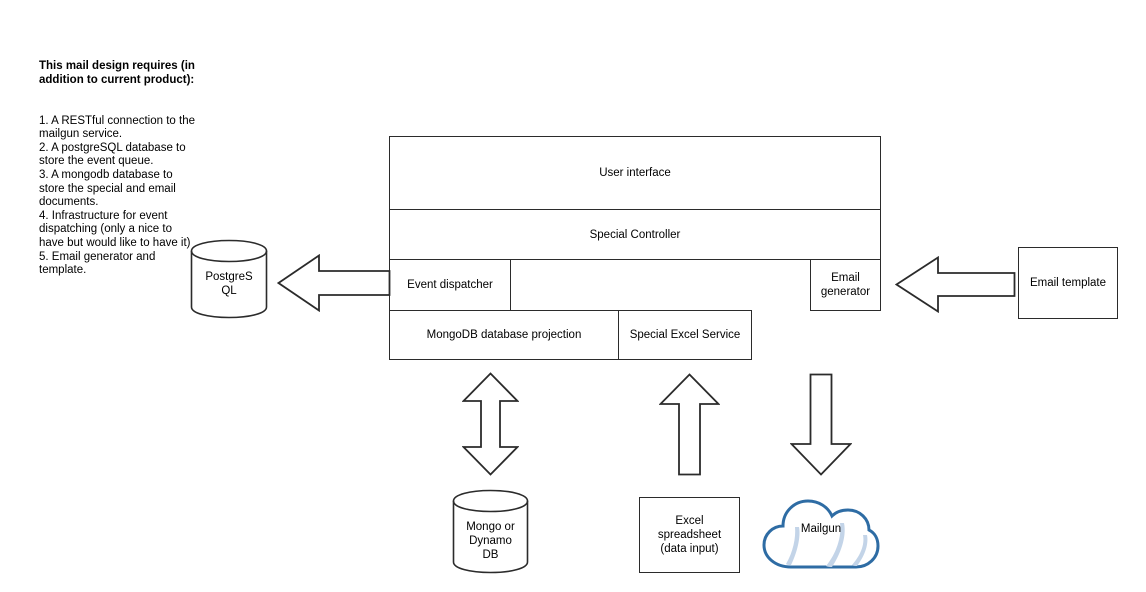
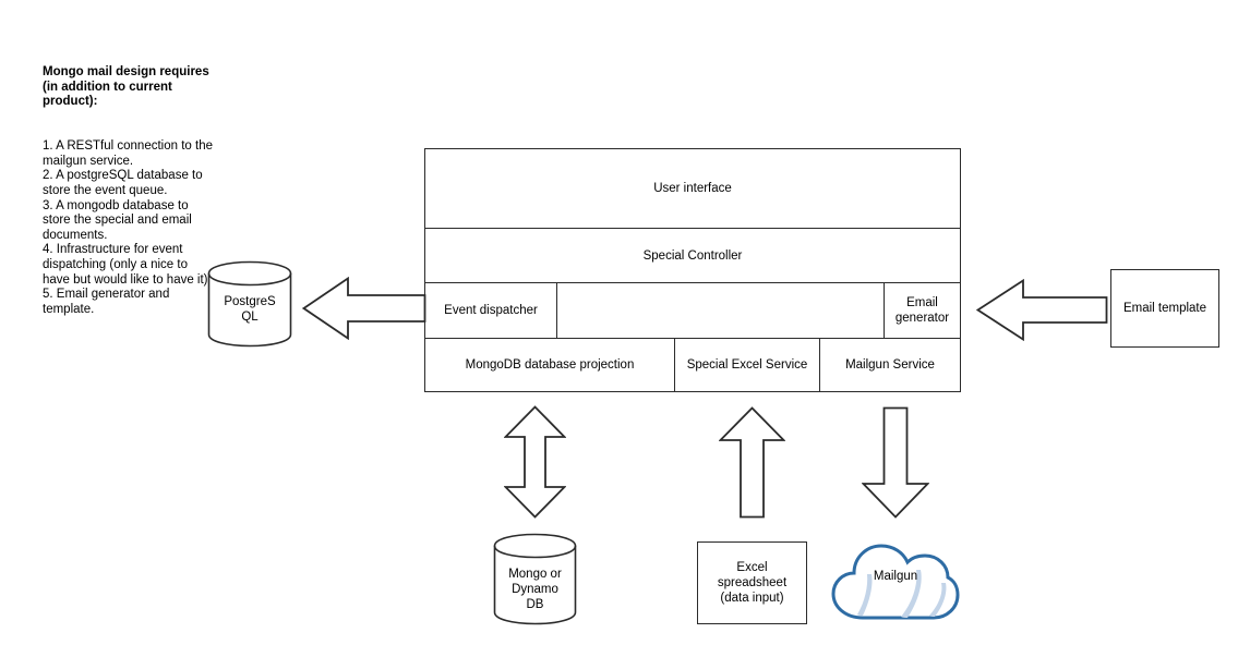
- This mail design requires (in addition to current product):
+ Mongo mail design requires (in addition to current product):
  1. A RESTful connection to the mailgun service.
  2. A postgreSQL database to store the event queue.
  3. A mongodb database to store the special and email documents.
  4. Infrastructure for event dispatching (only a nice to have but would like to have it)
  5. Email generator and template.
  User interface
  Special Controller
  Event dispatcher
  Email generator
  MongoDB database projection
  Special Excel Service
+ Mailgun Service
  PostgreS
  QL
  Email template
  Mongo or
  Dynamo
  DB
  Excel
  spreadsheet
  (data input)
  Mailgun
